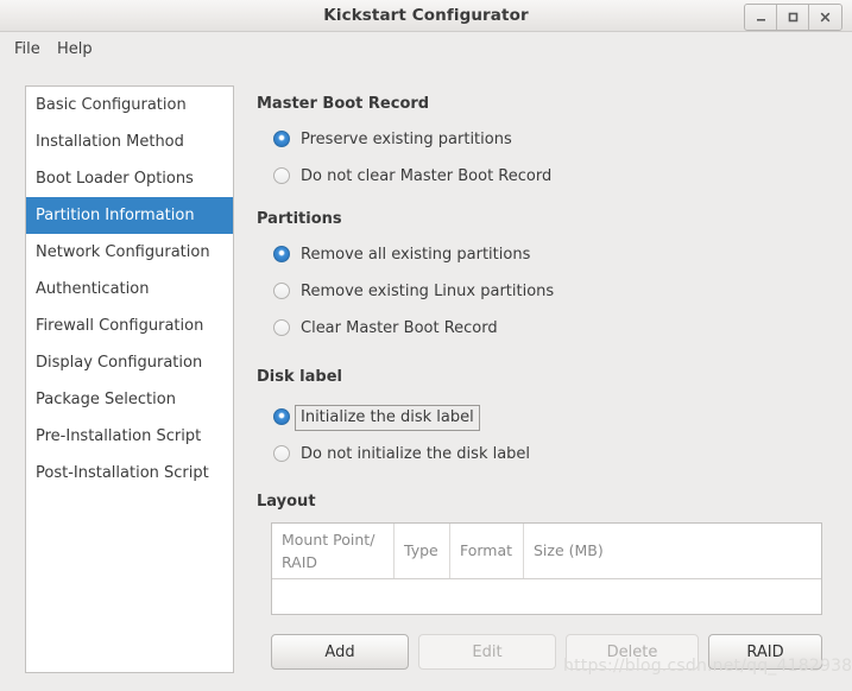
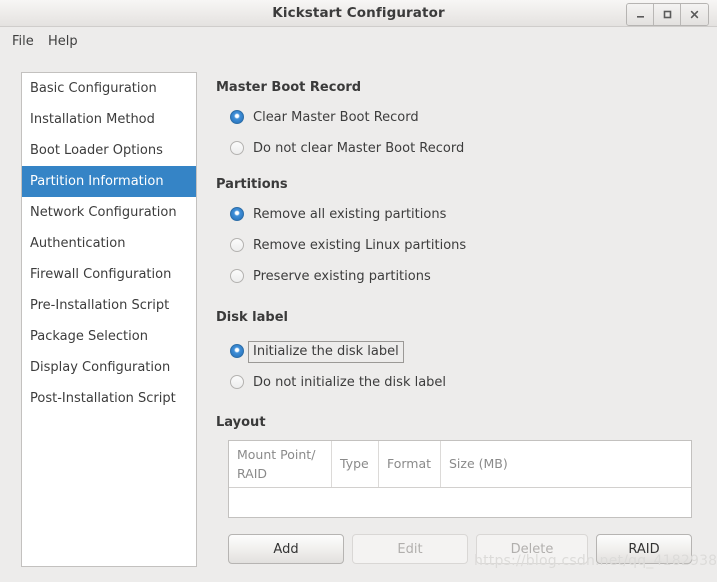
  Kickstart Configurator
  File
  Help
  Basic Configuration
  Installation Method
  Boot Loader Options
  Partition Information
  Network Configuration
  Authentication
  Firewall Configuration
- Display Configuration
+ Pre-Installation Script
  Package Selection
- Pre-Installation Script
+ Display Configuration
  Post-Installation Script
  Master Boot Record
- Preserve existing partitions
+ Clear Master Boot Record
  Do not clear Master Boot Record
  Partitions
  Remove all existing partitions
  Remove existing Linux partitions
- Clear Master Boot Record
+ Preserve existing partitions
  Disk label
  Initialize the disk label
  Do not initialize the disk label
  Layout
  Mount Point/
  RAID
  Type
  Format
  Size (MB)
  Add
  Edit
  Delete
  RAID
  https://blog.csdn.net/qq_4182938
